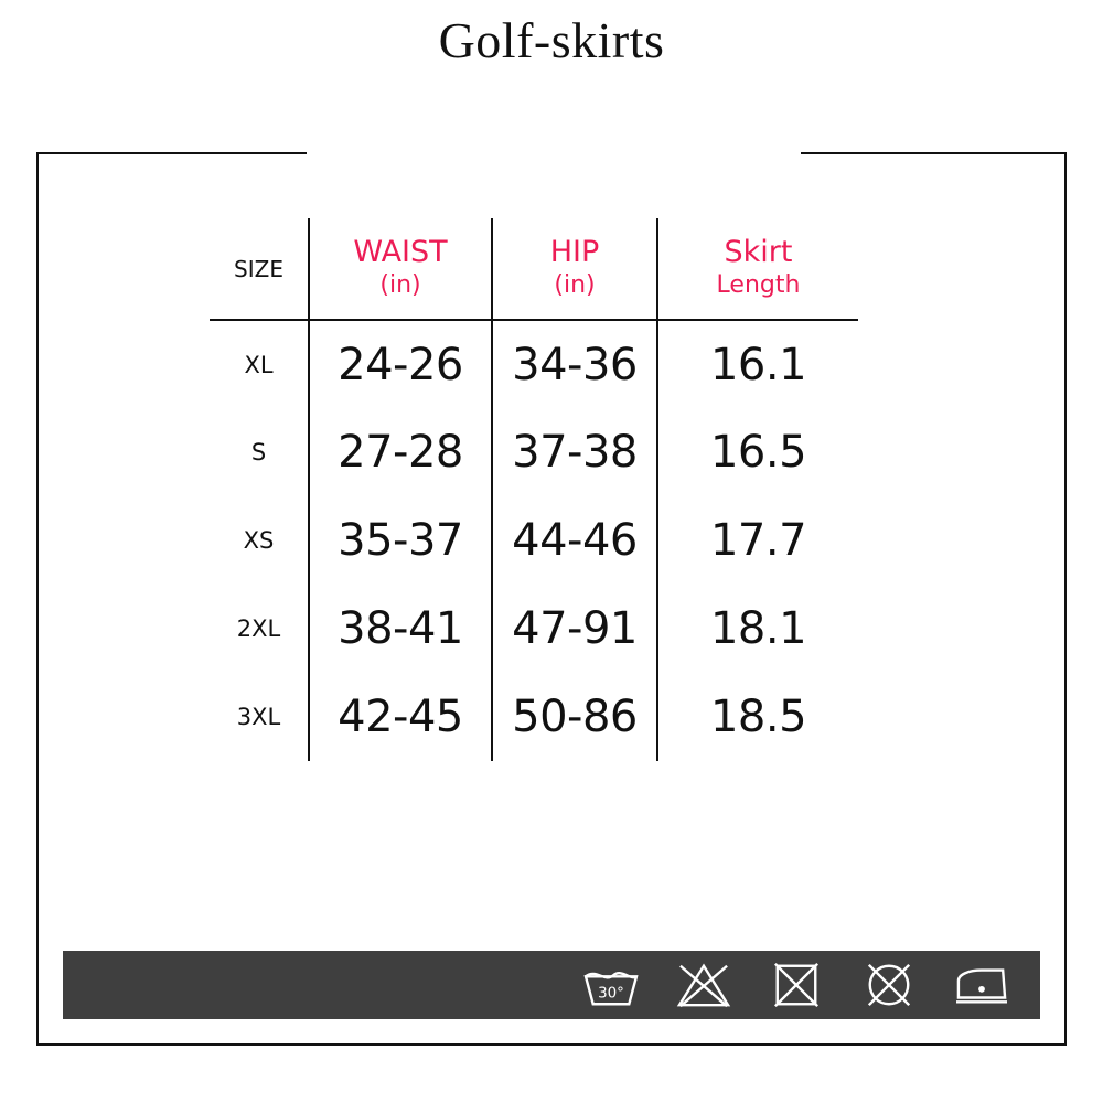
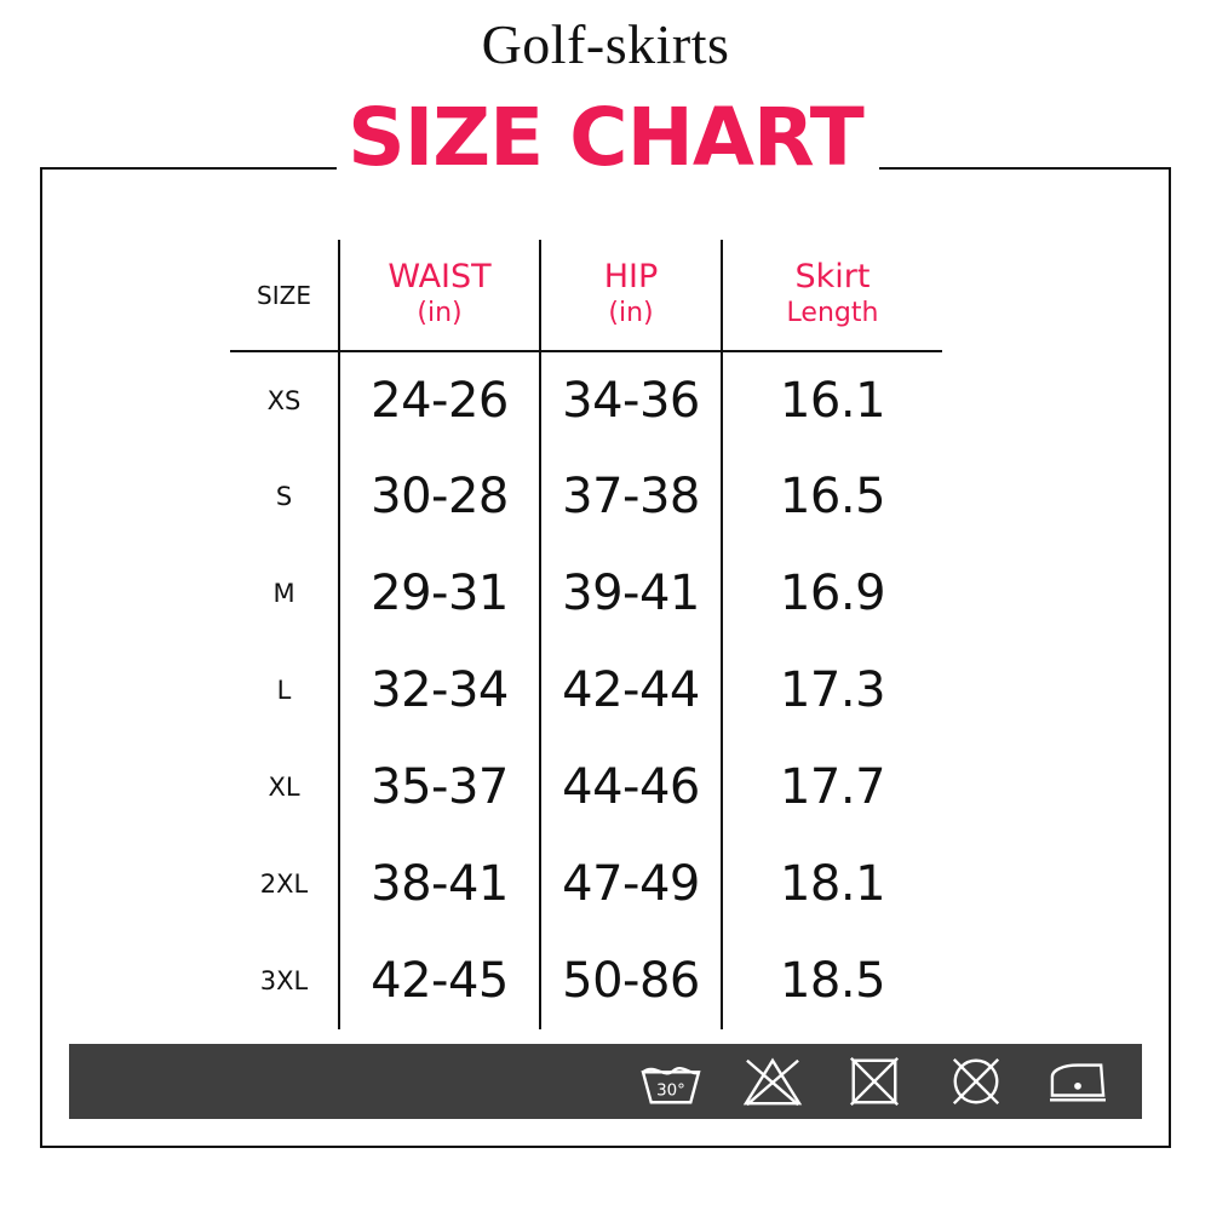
  Golf-skirts
+ SIZE CHART
  SIZE	WAIST (in)	HIP (in)	Skirt Length
- XL	24-26	34-36	16.1
+ XS	24-26	34-36	16.1
- S	27-28	37-38	16.5
+ S	30-28	37-38	16.5
+ M	29-31	39-41	16.9
+ L	32-34	42-44	17.3
- XS	35-37	44-46	17.7
+ XL	35-37	44-46	17.7
- 2XL	38-41	47-91	18.1
+ 2XL	38-41	47-49	18.1
  3XL	42-45	50-86	18.5
  30°
